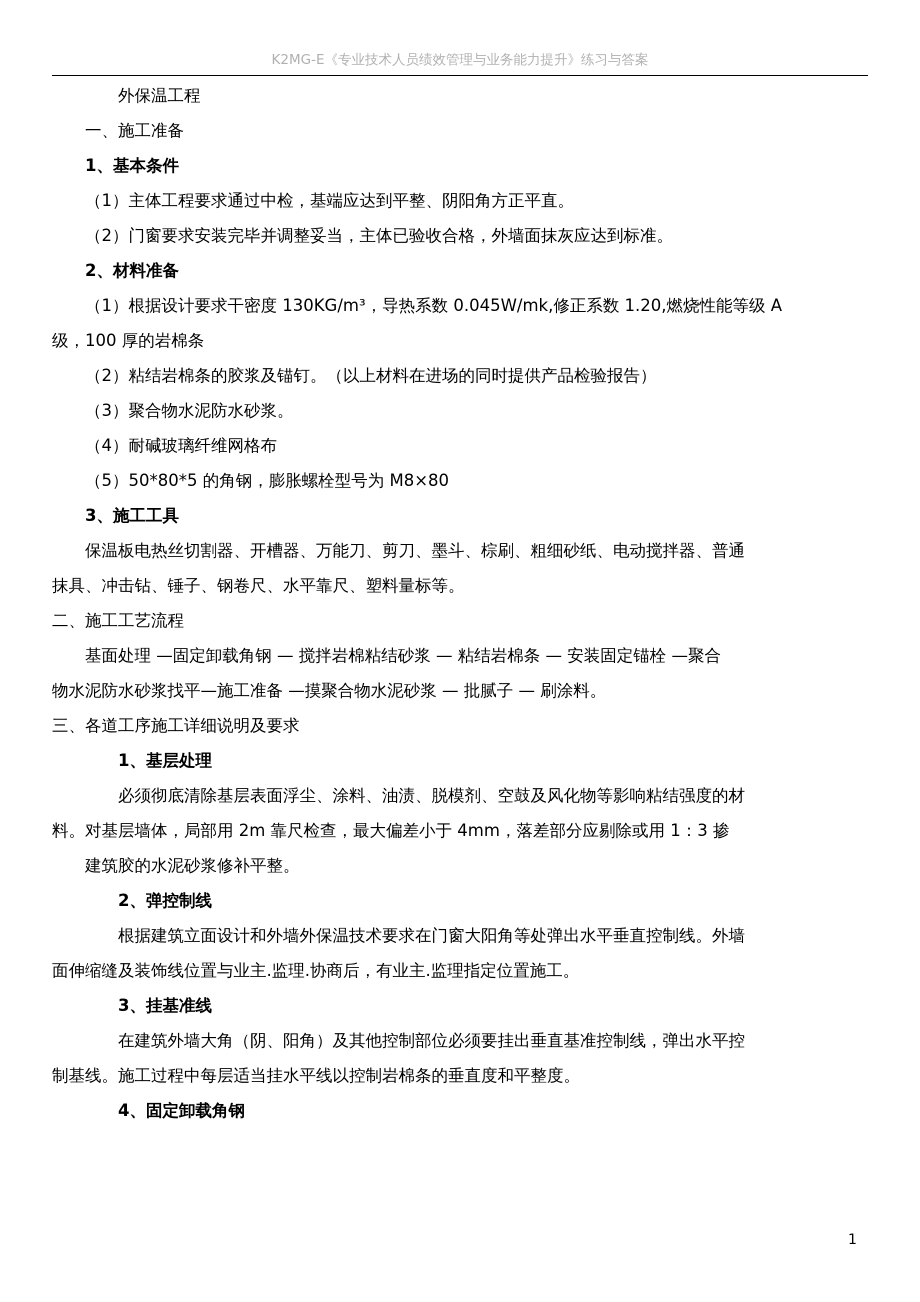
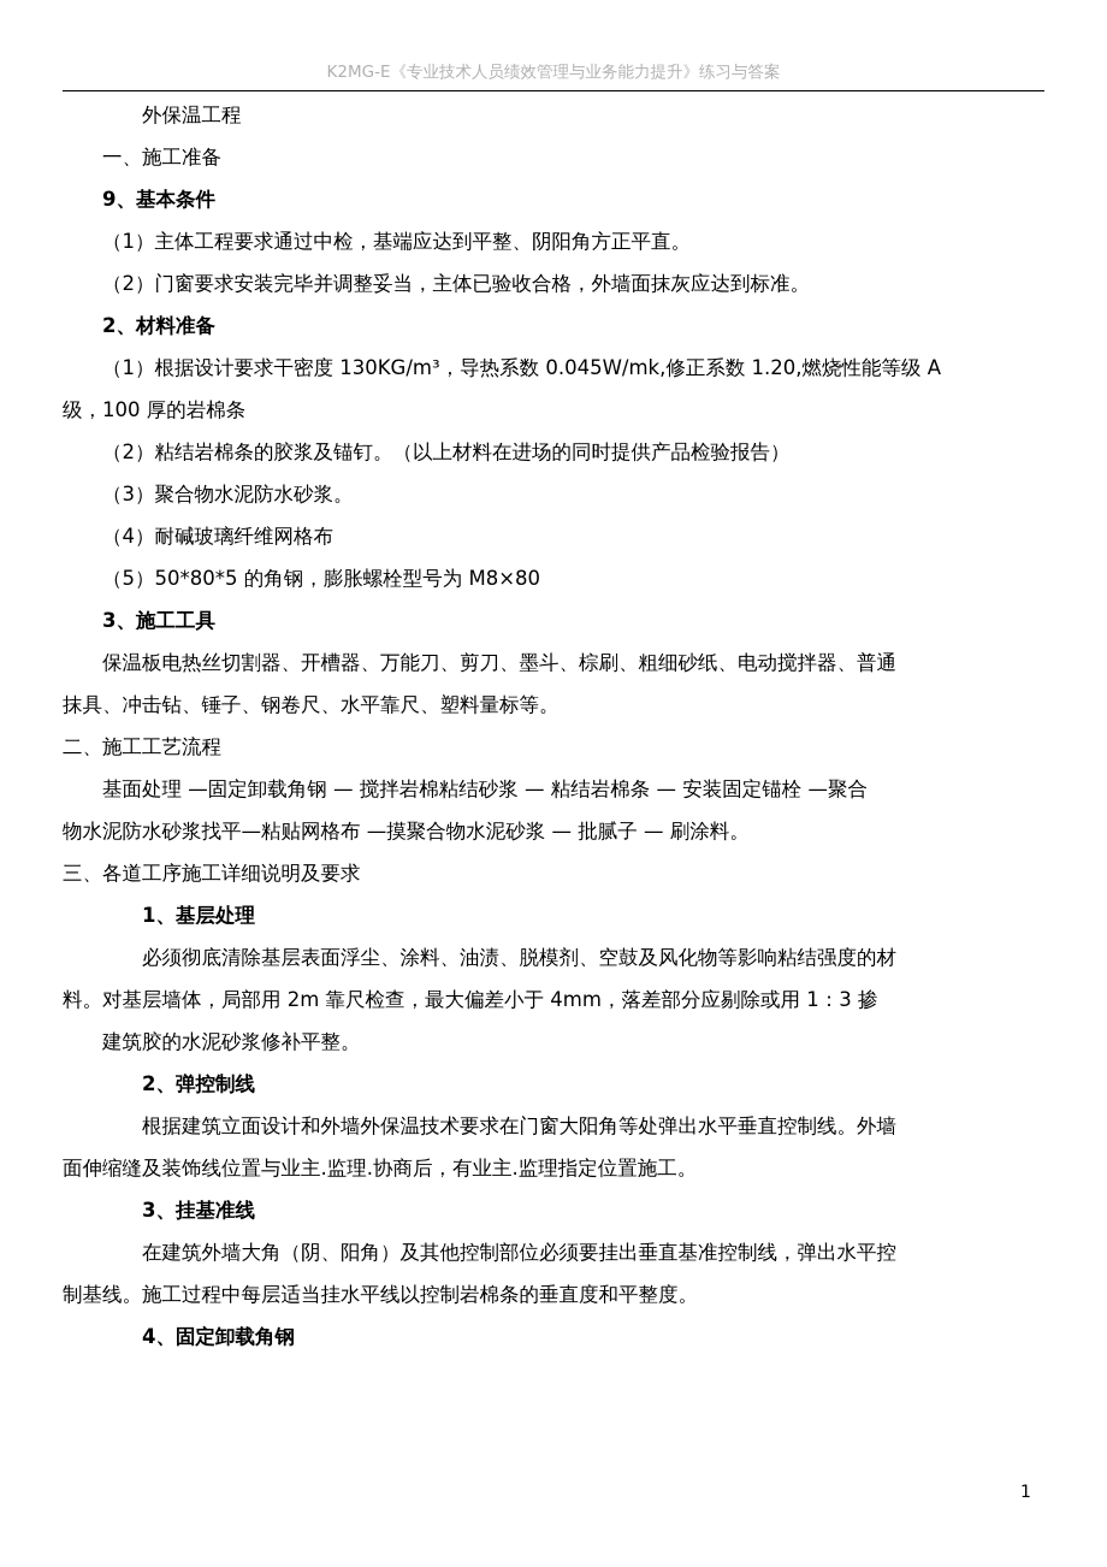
  K2MG-E《专业技术人员绩效管理与业务能力提升》练习与答案
  外保温工程
  一、施工准备
- 1、基本条件
+ 9、基本条件
  （1）主体工程要求通过中检，基端应达到平整、阴阳角方正平直。
  （2）门窗要求安装完毕并调整妥当，主体已验收合格，外墙面抹灰应达到标准。
  2、材料准备
  （1）根据设计要求干密度 130KG/m³，导热系数 0.045W/mk,修正系数 1.20,燃烧性能等级 A
  级，100 厚的岩棉条
  （2）粘结岩棉条的胶浆及锚钉。（以上材料在进场的同时提供产品检验报告）
  （3）聚合物水泥防水砂浆。
  （4）耐碱玻璃纤维网格布
  （5）50*80*5 的角钢，膨胀螺栓型号为 M8×80
  3、施工工具
  保温板电热丝切割器、开槽器、万能刀、剪刀、墨斗、棕刷、粗细砂纸、电动搅拌器、普通
  抹具、冲击钻、锤子、钢卷尺、水平靠尺、塑料量标等。
  二、施工工艺流程
  基面处理 —固定卸载角钢 — 搅拌岩棉粘结砂浆 — 粘结岩棉条 — 安装固定锚栓 —聚合
- 物水泥防水砂浆找平—施工准备 —摸聚合物水泥砂浆 — 批腻子 — 刷涂料。
+ 物水泥防水砂浆找平—粘贴网格布 —摸聚合物水泥砂浆 — 批腻子 — 刷涂料。
  三、各道工序施工详细说明及要求
  1、基层处理
  必须彻底清除基层表面浮尘、涂料、油渍、脱模剂、空鼓及风化物等影响粘结强度的材
  料。对基层墙体，局部用 2m 靠尺检查，最大偏差小于 4mm，落差部分应剔除或用 1：3 掺
  建筑胶的水泥砂浆修补平整。
  2、弹控制线
  根据建筑立面设计和外墙外保温技术要求在门窗大阳角等处弹出水平垂直控制线。外墙
  面伸缩缝及装饰线位置与业主.监理.协商后，有业主.监理指定位置施工。
  3、挂基准线
  在建筑外墙大角（阴、阳角）及其他控制部位必须要挂出垂直基准控制线，弹出水平控
  制基线。施工过程中每层适当挂水平线以控制岩棉条的垂直度和平整度。
  4、固定卸载角钢
  1
